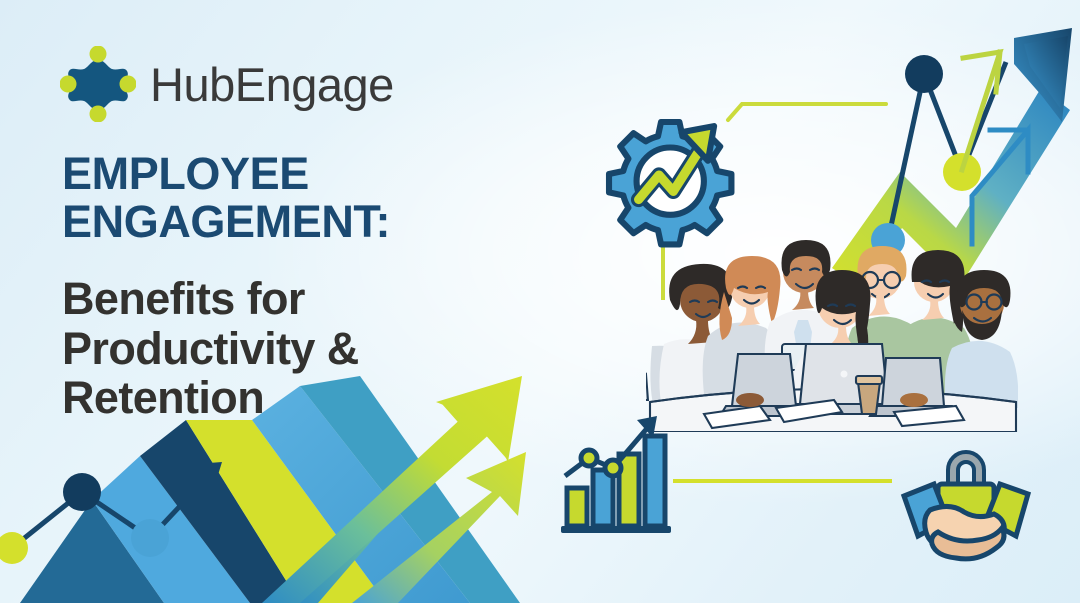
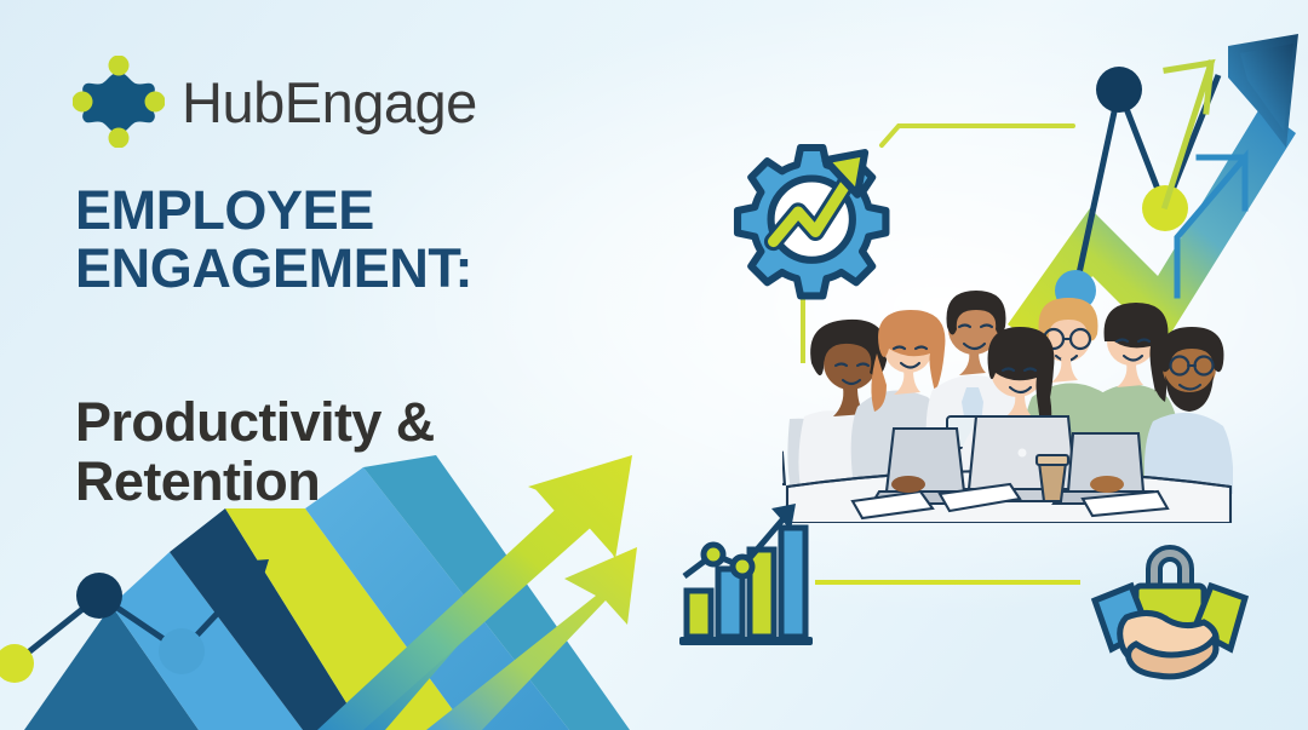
  HubEngage
  EMPLOYEE
  ENGAGEMENT:
- Benefits for
  Productivity &
  Retention
